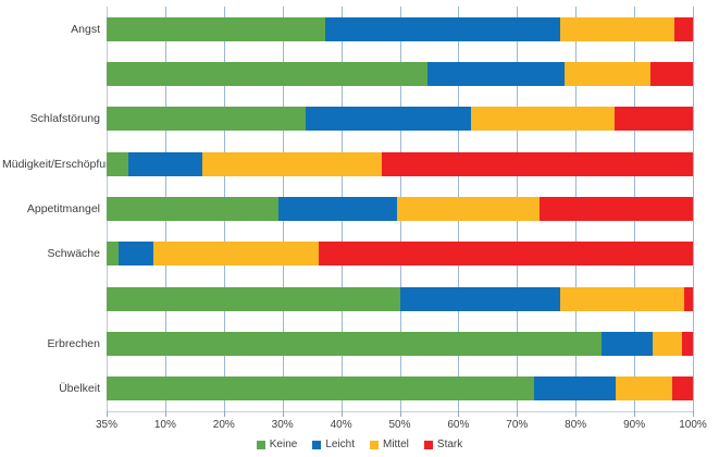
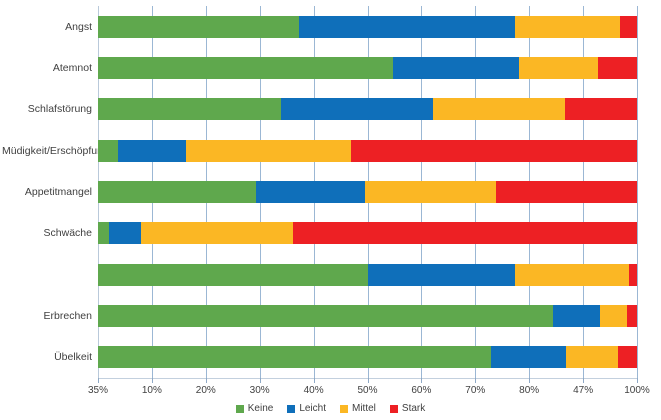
  Angst
+ Atemnot
  Schlafstörung
  Müdigkeit/Erschöpfu
  Appetitmangel
  Schwäche
  Erbrechen
  Übelkeit
  Keine
  Leicht
  Mittel
  Stark
  35%
  10%
  20%
  30%
  40%
  50%
  60%
  70%
  80%
- 90%
+ 47%
  100%
